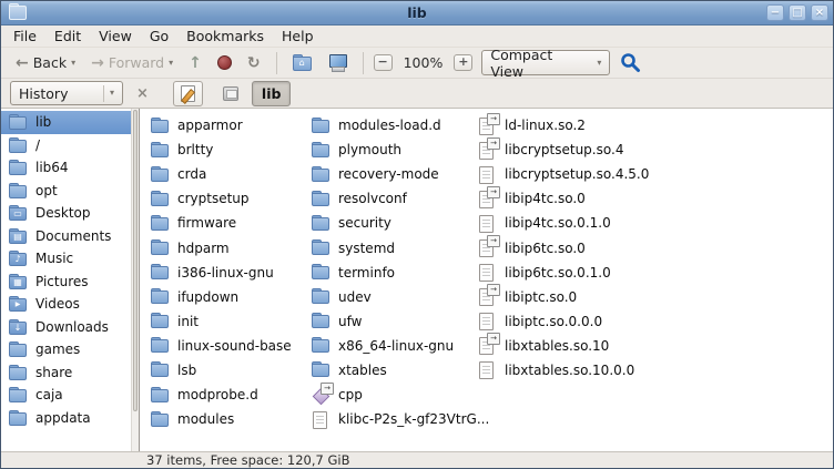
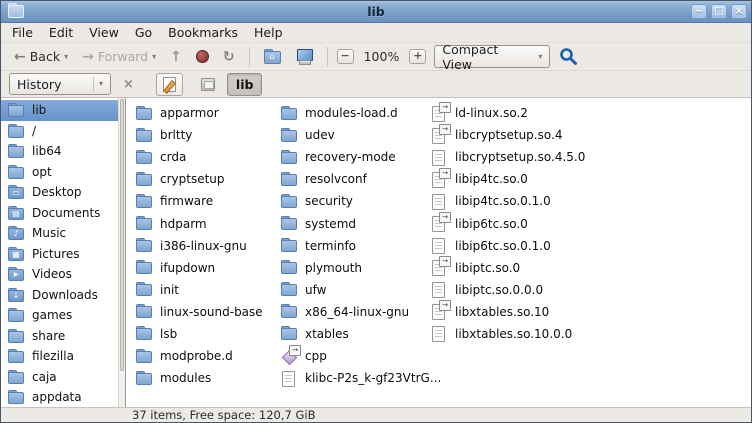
  lib
  −
  □
  ×
  File
  Edit
  View
  Go
  Bookmarks
  Help
  ←
  Back
  ▾
  →
  Forward
  ▾
  ↑
  ↻
  −
  100%
  +
  Compact View
  ▾
  History
  ▾
  ×
  lib
  lib
  /
  lib64
  opt
  Desktop
  Documents
  Music
  Pictures
  Videos
  Downloads
  games
  share
+ filezilla
  caja
  appdata
  apparmor
  brltty
  crda
  cryptsetup
  firmware
  hdparm
  i386-linux-gnu
  ifupdown
  init
  linux-sound-base
  lsb
  modprobe.d
  modules
  modules-load.d
- plymouth
+ udev
  recovery-mode
  resolvconf
  security
  systemd
  terminfo
- udev
+ plymouth
  ufw
  x86_64-linux-gnu
  xtables
  cpp
  klibc-P2s_k-gf23VtrG...
  ld-linux.so.2
  libcryptsetup.so.4
  libcryptsetup.so.4.5.0
  libip4tc.so.0
  libip4tc.so.0.1.0
  libip6tc.so.0
  libip6tc.so.0.1.0
  libiptc.so.0
  libiptc.so.0.0.0
  libxtables.so.10
  libxtables.so.10.0.0
  37 items, Free space: 120,7 GiB
